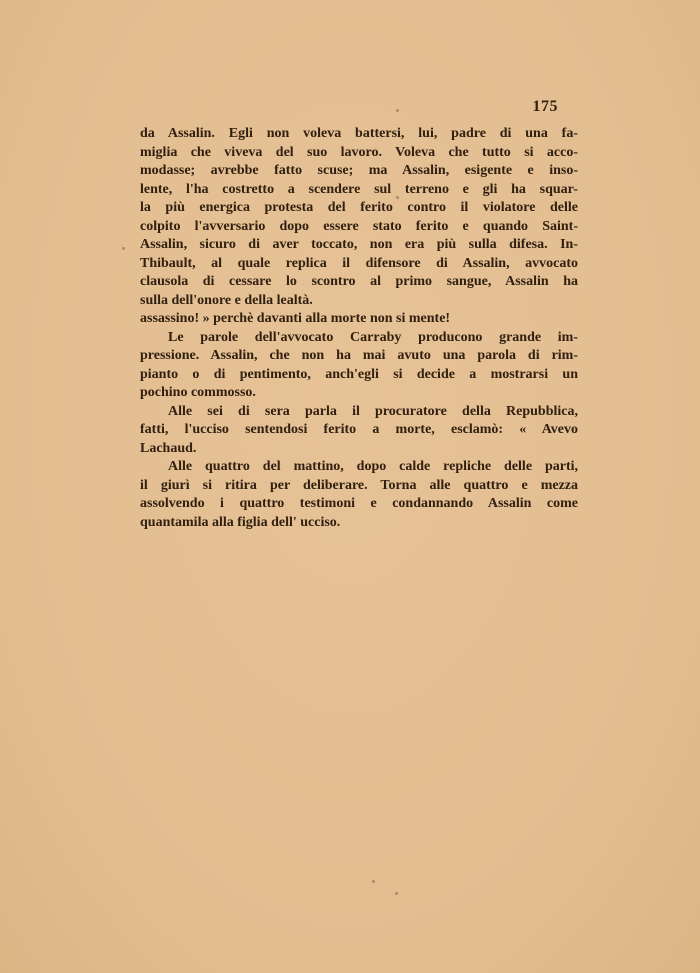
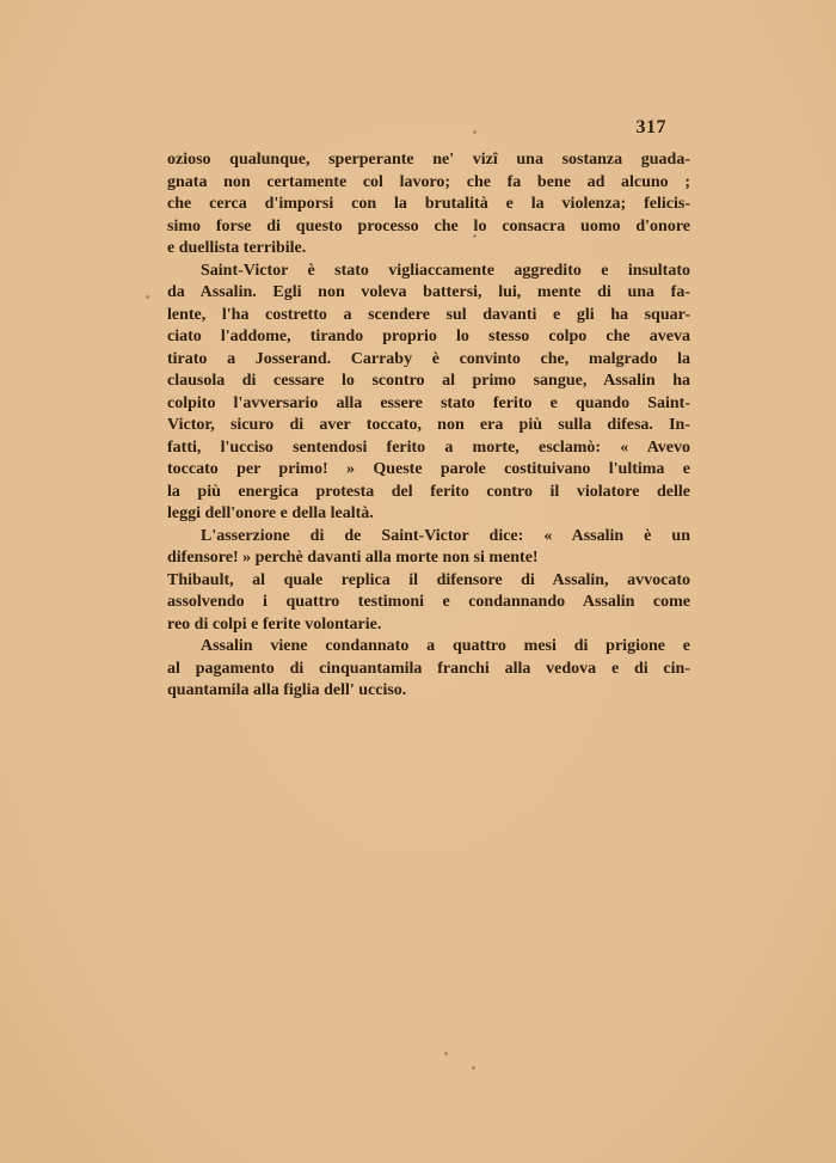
- 175
+ 317
+ ozioso qualunque, sperperante ne' vizî una sostanza guada-
+ gnata non certamente col lavoro; che fa bene ad alcuno ;
+ che cerca d'imporsi con la brutalità e la violenza; felicis-
+ simo forse di questo processo che lo consacra uomo d'onore
+ e duellista terribile.
+ Saint-Victor è stato vigliaccamente aggredito e insultato
- da Assalin. Egli non voleva battersi, lui, padre di una fa-
+ da Assalin. Egli non voleva battersi, lui, mente di una fa-
- miglia che viveva del suo lavoro. Voleva che tutto si acco-
- modasse; avrebbe fatto scuse; ma Assalin, esigente e inso-
- lente, l'ha costretto a scendere sul terreno e gli ha squar-
+ lente, l'ha costretto a scendere sul davanti e gli ha squar-
+ ciato l'addome, tirando proprio lo stesso colpo che aveva
+ tirato a Josserand. Carraby è convinto che, malgrado la
- la più energica protesta del ferito contro il violatore delle
+ clausola di cessare lo scontro al primo sangue, Assalin ha
- colpito l'avversario dopo essere stato ferito e quando Saint-
+ colpito l'avversario alla essere stato ferito e quando Saint-
- Assalin, sicuro di aver toccato, non era più sulla difesa. In-
+ Victor, sicuro di aver toccato, non era più sulla difesa. In-
- Thibault, al quale replica il difensore di Assalin, avvocato
+ fatti, l'ucciso sentendosi ferito a morte, esclamò: « Avevo
+ toccato per primo! » Queste parole costituivano l'ultima e
- clausola di cessare lo scontro al primo sangue, Assalin ha
+ la più energica protesta del ferito contro il violatore delle
- sulla dell'onore e della lealtà.
+ leggi dell'onore e della lealtà.
+ L'asserzione di de Saint-Victor dice: « Assalin è un
- assassino! » perchè davanti alla morte non si mente!
+ difensore! » perchè davanti alla morte non si mente!
- Le parole dell'avvocato Carraby producono grande im-
- pressione. Assalin, che non ha mai avuto una parola di rim-
- pianto o di pentimento, anch'egli si decide a mostrarsi un
- pochino commosso.
- Alle sei di sera parla il procuratore della Repubblica,
- fatti, l'ucciso sentendosi ferito a morte, esclamò: « Avevo
+ Thibault, al quale replica il difensore di Assalin, avvocato
- Lachaud.
- Alle quattro del mattino, dopo calde repliche delle parti,
- il giurì si ritira per deliberare. Torna alle quattro e mezza
  assolvendo i quattro testimoni e condannando Assalin come
+ reo di colpi e ferite volontarie.
+ Assalin viene condannato a quattro mesi di prigione e
+ al pagamento di cinquantamila franchi alla vedova e di cin-
  quantamila alla figlia dell' ucciso.
